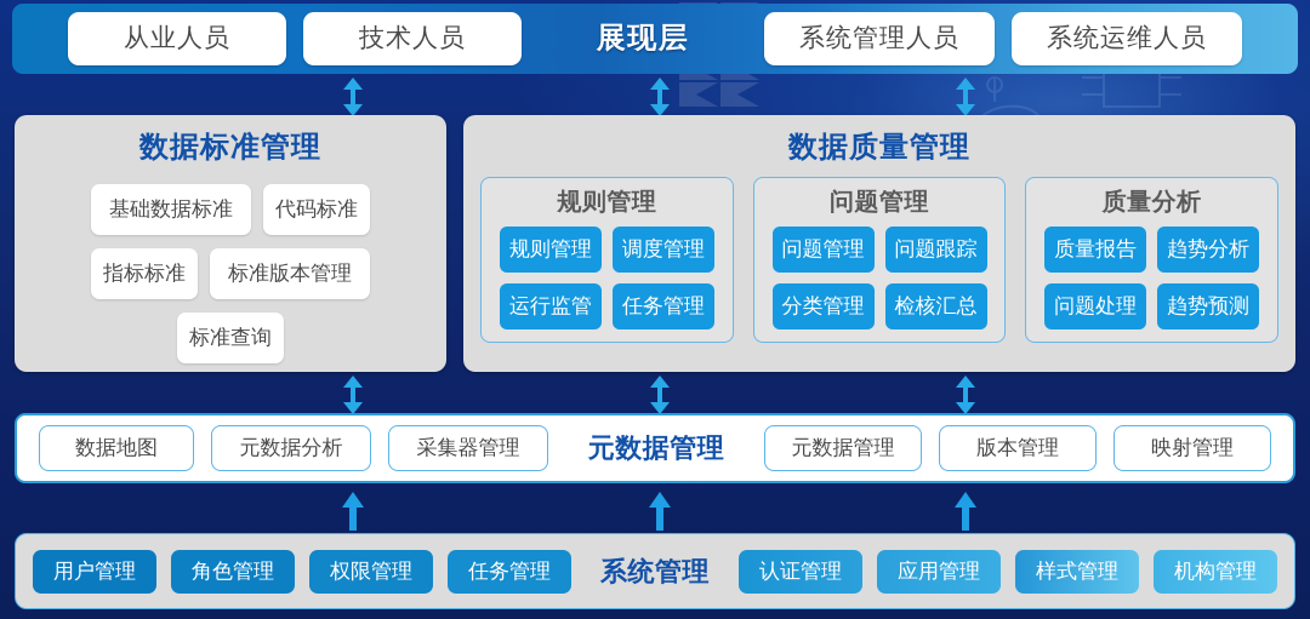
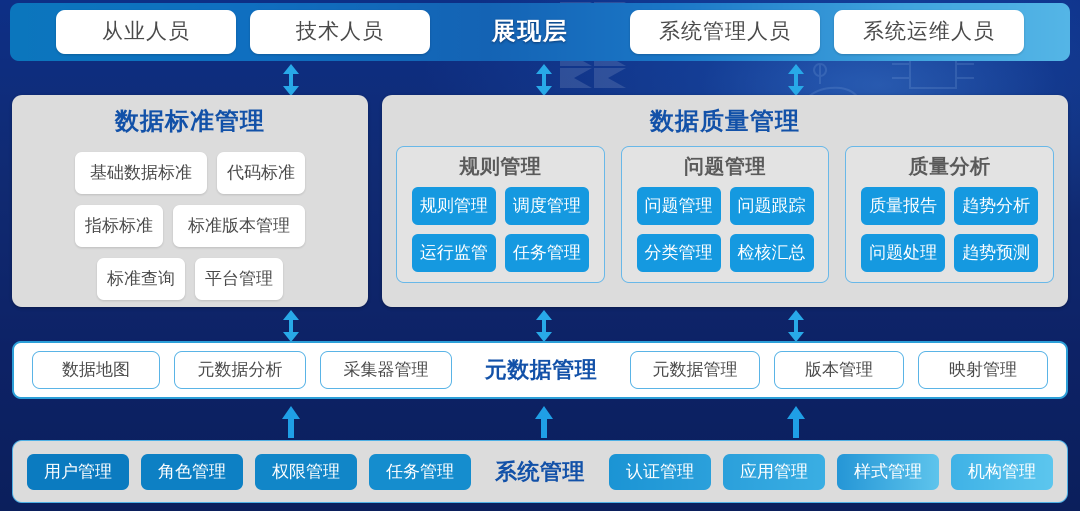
  从业人员
  技术人员
  展现层
  系统管理人员
  系统运维人员
  数据标准管理
  基础数据标准
  代码标准
  指标标准
  标准版本管理
  标准查询
+ 平台管理
  数据质量管理
  规则管理
  规则管理
  调度管理
  运行监管
  任务管理
  问题管理
  问题管理
  问题跟踪
  分类管理
  检核汇总
  质量分析
  质量报告
  趋势分析
  问题处理
  趋势预测
  数据地图
  元数据分析
  采集器管理
  元数据管理
  元数据管理
  版本管理
  映射管理
  用户管理
  角色管理
  权限管理
  任务管理
  系统管理
  认证管理
  应用管理
  样式管理
  机构管理
